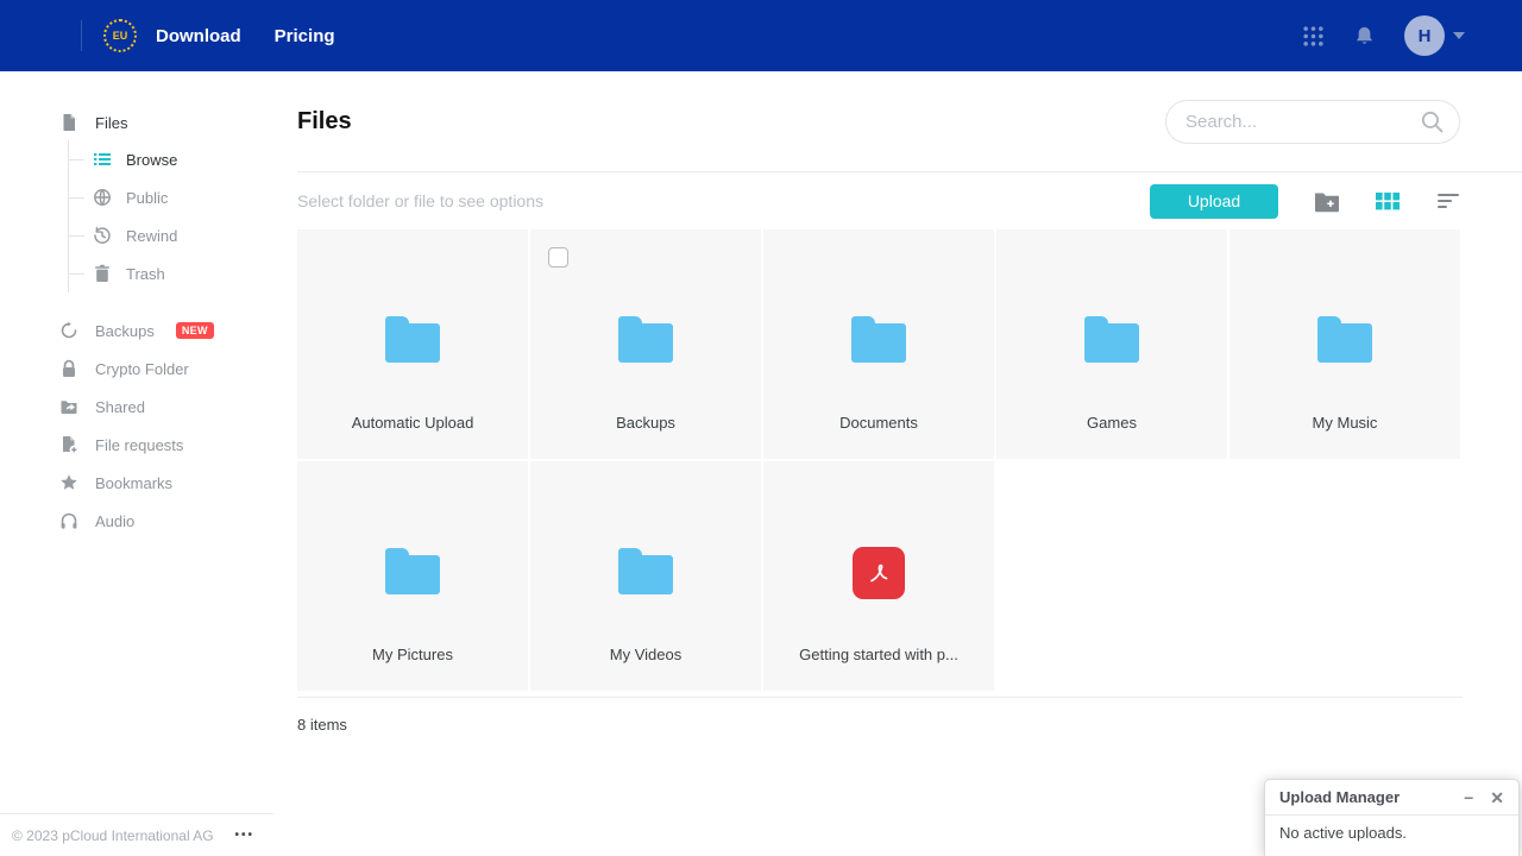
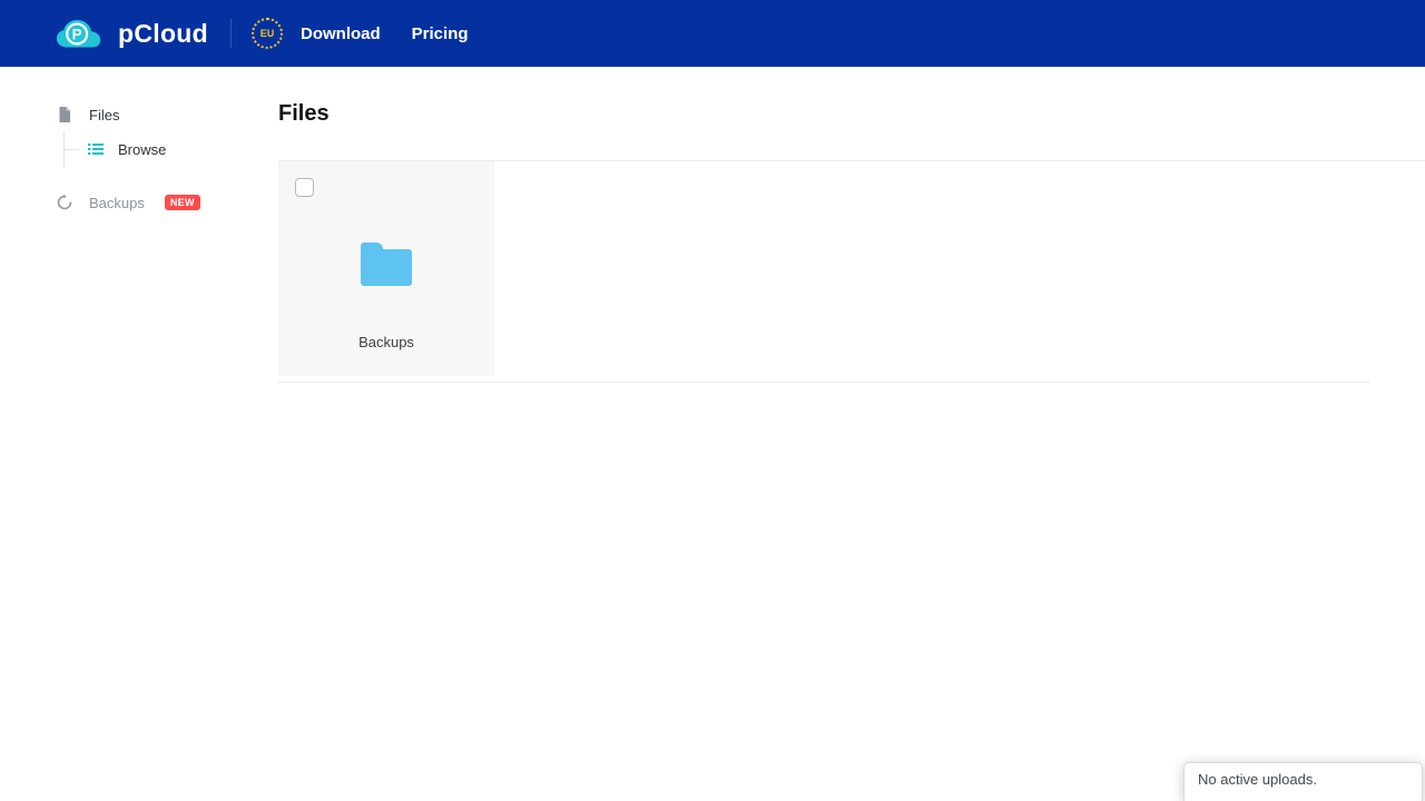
+ P
+ pCloud
  EU
  Download
  Pricing
- H
  Files
  Browse
- Public
- Rewind
- Trash
  Backups
  NEW
- Crypto Folder
- Shared
- File requests
- Bookmarks
- Audio
- © 2023 pCloud International AG
- •••
  Files
- Search...
- Select folder or file to see options
- Upload
- Automatic Upload
  Backups
- Documents
- Games
- My Music
- My Pictures
- My Videos
- Getting started with p...
- 8 items
- Upload Manager
- −
- ✕
  No active uploads.
